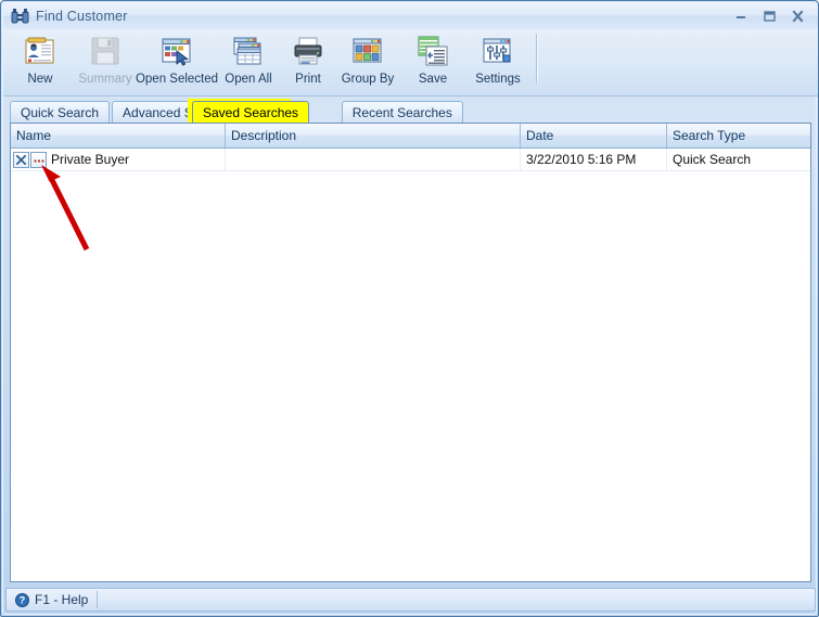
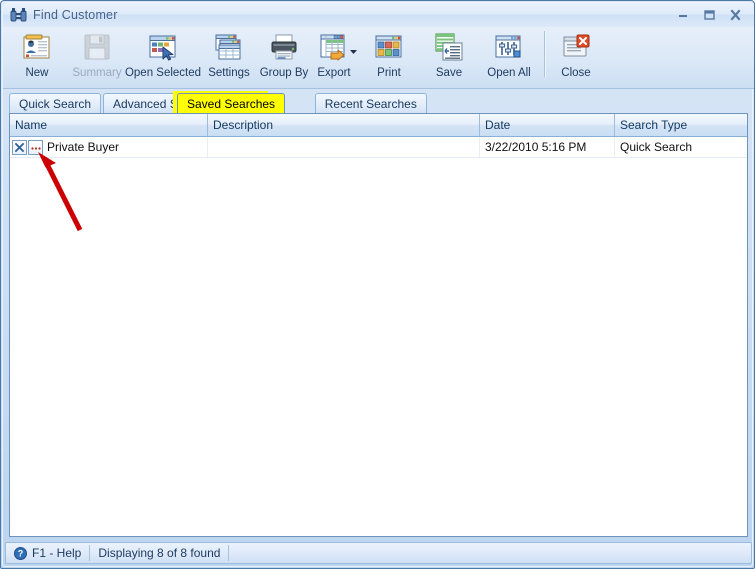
  Find Customer
  New
  Summary
  Open Selected
- Open All
+ Settings
- Print
+ Group By
+ Export
- Group By
+ Print
  Save
- Settings
+ Open All
+ Close
  Quick Search
  Recent Searches
  Saved Searches
  Name
  Description
  Date
  Search Type
  Private Buyer
  3/22/2010 5:16 PM
  Quick Search
  ?
  F1 - Help
+ Displaying 8 of 8 found
